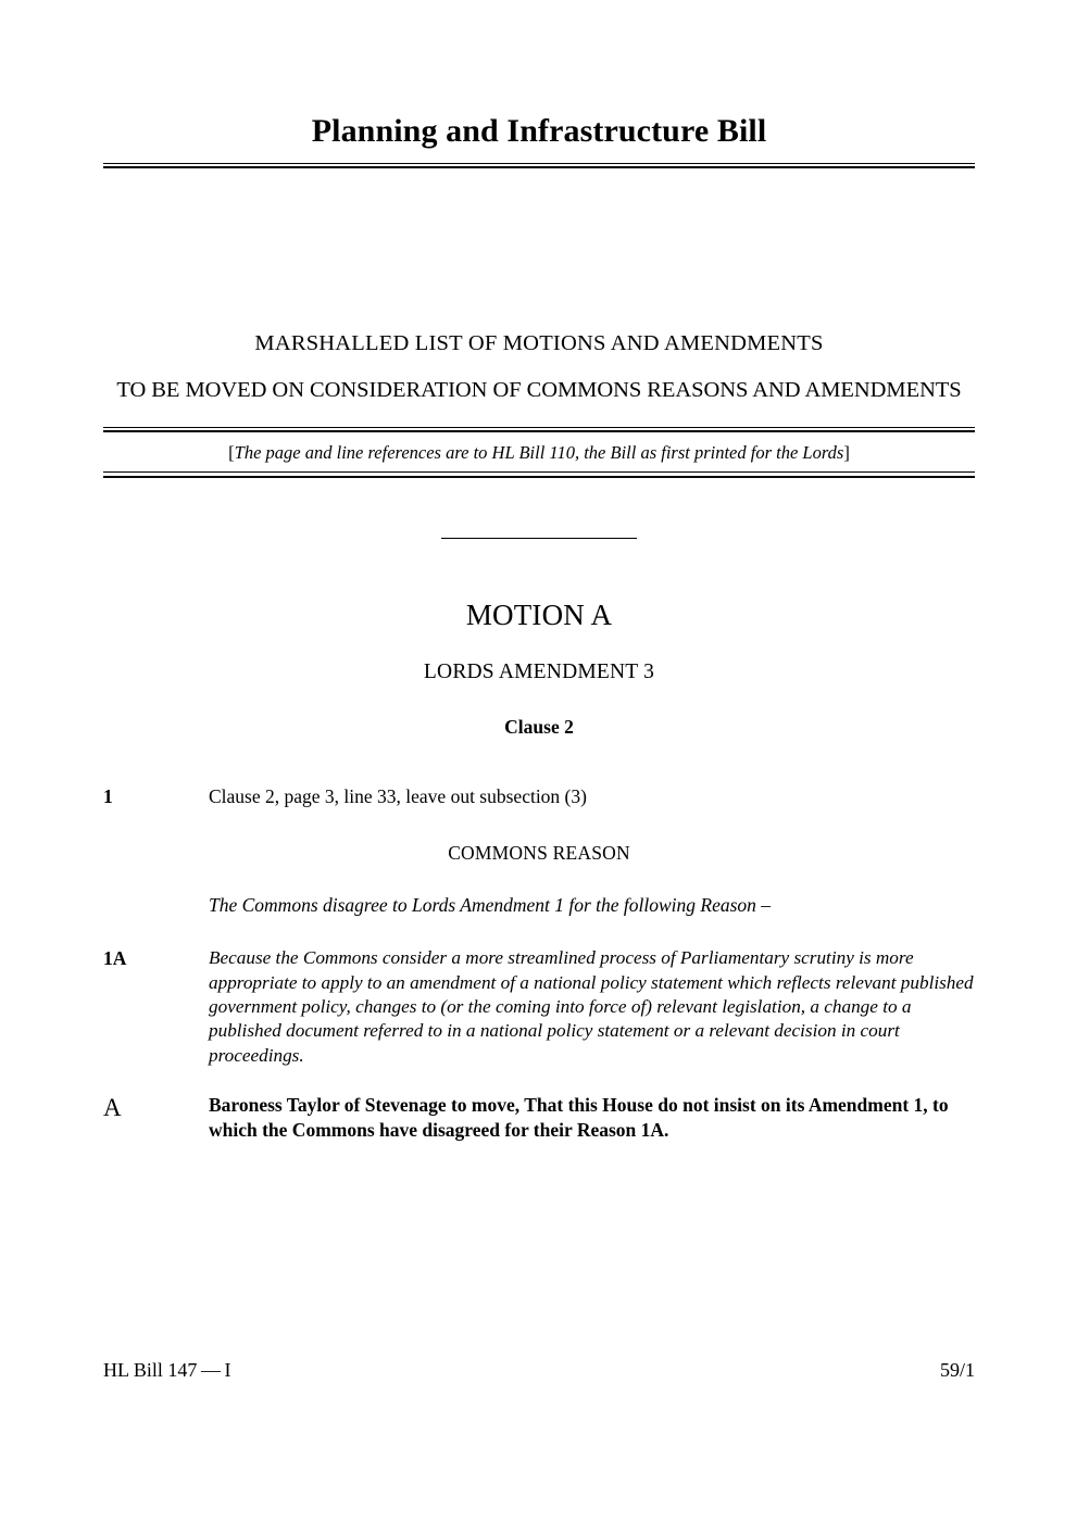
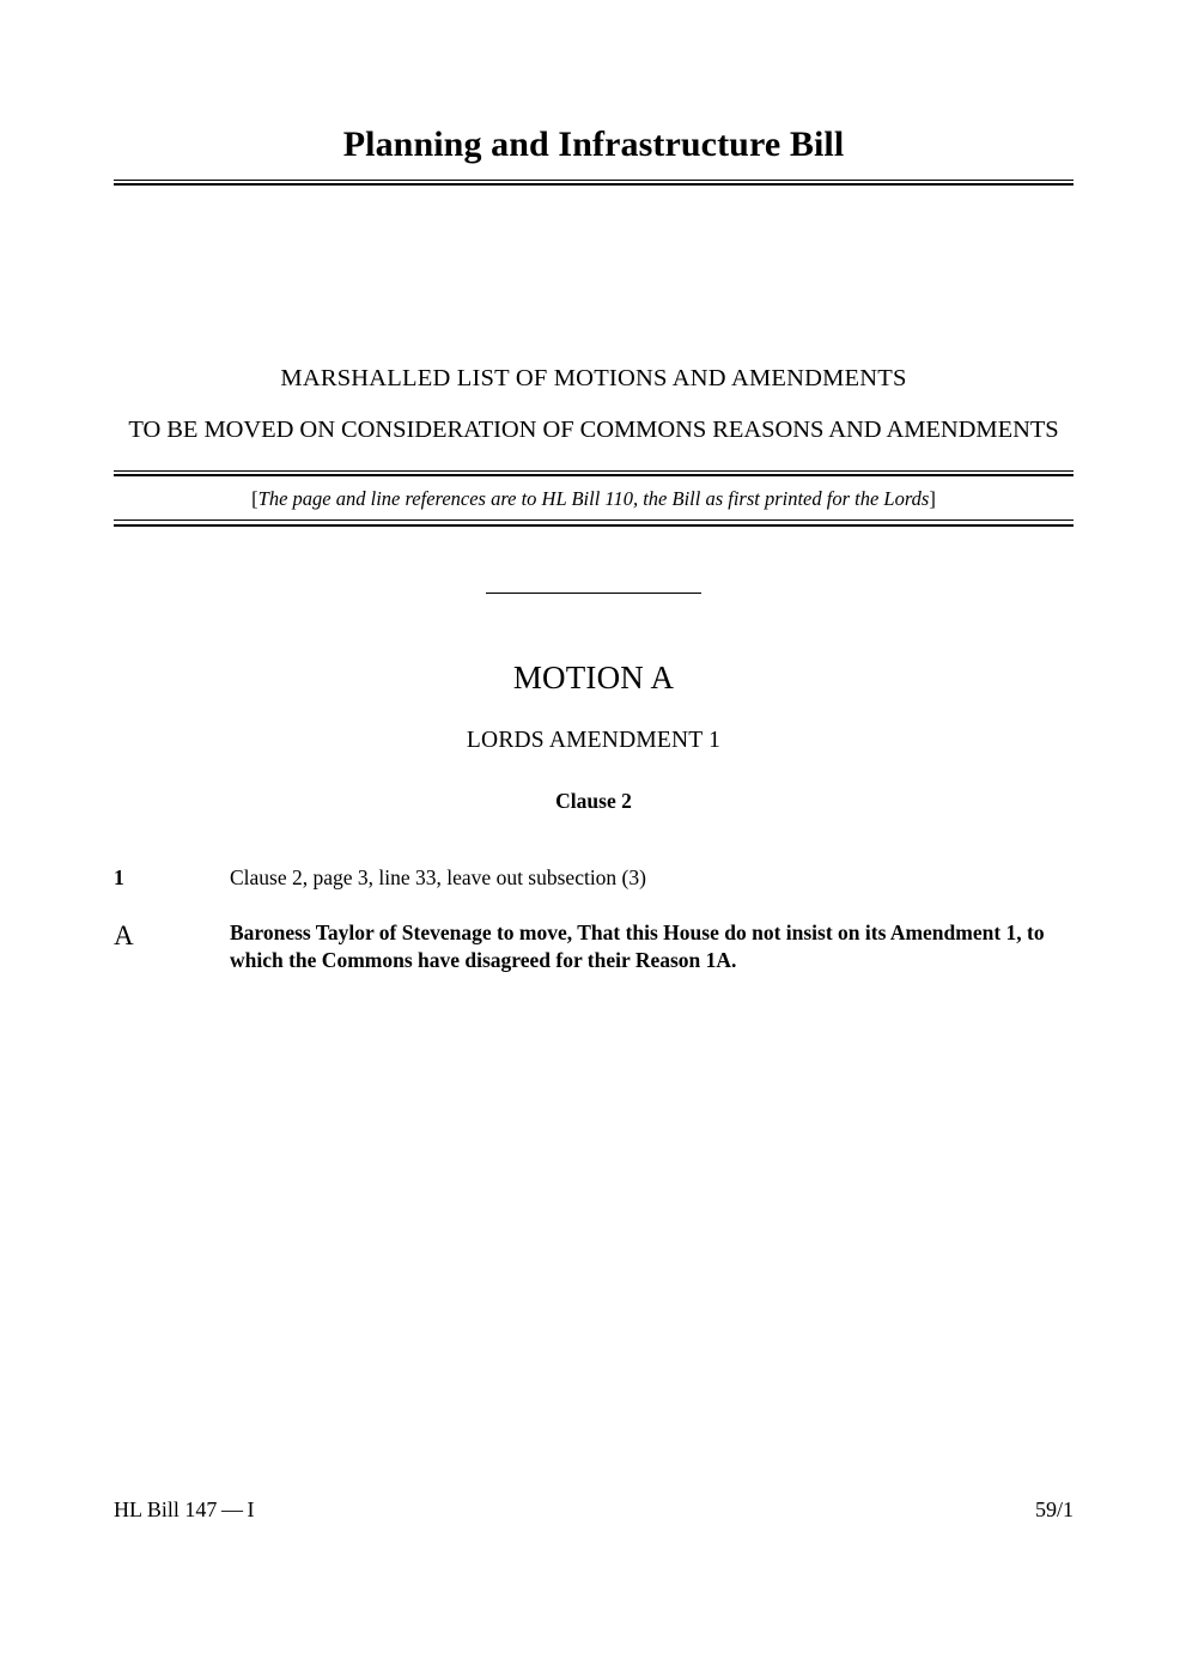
  Planning and Infrastructure Bill
  MARSHALLED LIST OF MOTIONS AND AMENDMENTS
  TO BE MOVED ON CONSIDERATION OF COMMONS REASONS AND AMENDMENTS
  [The page and line references are to HL Bill 110, the Bill as first printed for the Lords]
  MOTION A
- LORDS AMENDMENT 3
+ LORDS AMENDMENT 1
  Clause 2
  1
  Clause 2, page 3, line 33, leave out subsection (3)
- COMMONS REASON
- The Commons disagree to Lords Amendment 1 for the following Reason –
- 1A
- Because the Commons consider a more streamlined process of Parliamentary scrutiny is more appropriate to apply to an amendment of a national policy statement which reflects relevant published government policy, changes to (or the coming into force of) relevant legislation, a change to a published document referred to in a national policy statement or a relevant decision in court proceedings.
  A
  Baroness Taylor of Stevenage to move, That this House do not insist on its Amendment 1, to which the Commons have disagreed for their Reason 1A.
  HL Bill 147 — I
  59/1
